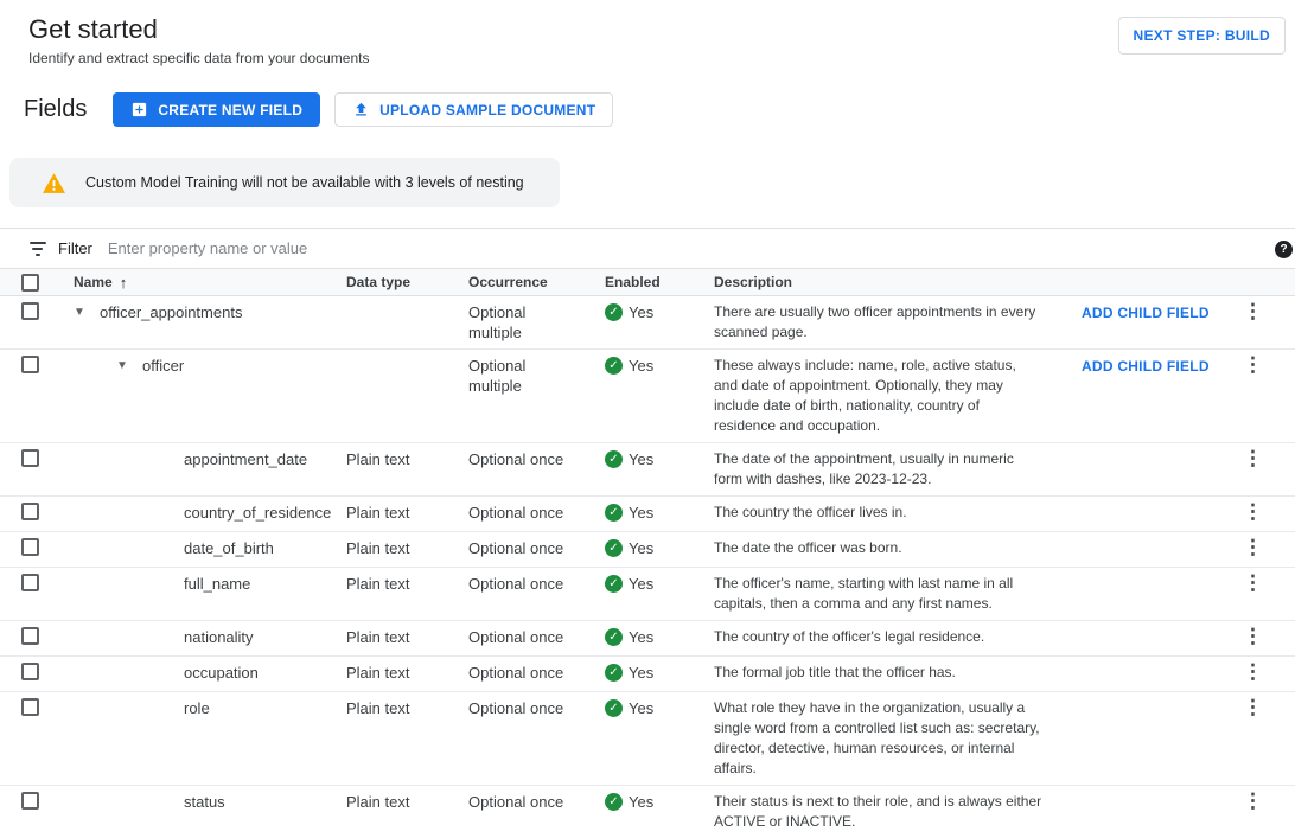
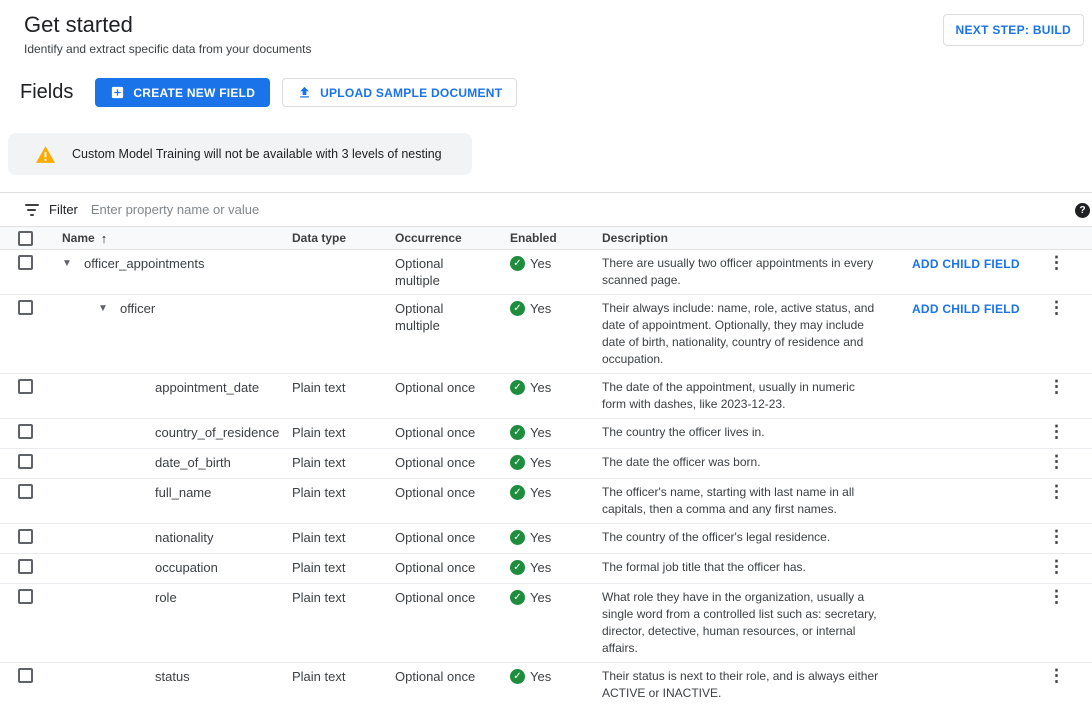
  Get started
  Identify and extract specific data from your documents
  NEXT STEP: BUILD
  Fields
  CREATE NEW FIELD
  UPLOAD SAMPLE DOCUMENT
  Custom Model Training will not be available with 3 levels of nesting
  Filter
  Enter property name or value
  ?
  Name
  ↑
  Data type
  Occurrence
  Enabled
  Description
  ▼
  officer_appointments
  Optional multiple
  ✓
  Yes
  There are usually two officer appointments in every scanned page.
  ADD CHILD FIELD
  ⋮
  ▼
  officer
  Optional multiple
  ✓
  Yes
- These always include: name, role, active status, and date of appointment. Optionally, they may include date of birth, nationality, country of residence and occupation.
+ Their always include: name, role, active status, and date of appointment. Optionally, they may include date of birth, nationality, country of residence and occupation.
  ADD CHILD FIELD
  ⋮
  appointment_date
  Plain text
  Optional once
  ✓
  Yes
  The date of the appointment, usually in numeric form with dashes, like 2023-12-23.
  ⋮
  country_of_residence
  Plain text
  Optional once
  ✓
  Yes
  The country the officer lives in.
  ⋮
  date_of_birth
  Plain text
  Optional once
  ✓
  Yes
  The date the officer was born.
  ⋮
  full_name
  Plain text
  Optional once
  ✓
  Yes
  The officer's name, starting with last name in all capitals, then a comma and any first names.
  ⋮
  nationality
  Plain text
  Optional once
  ✓
  Yes
  The country of the officer's legal residence.
  ⋮
  occupation
  Plain text
  Optional once
  ✓
  Yes
  The formal job title that the officer has.
  ⋮
  role
  Plain text
  Optional once
  ✓
  Yes
  What role they have in the organization, usually a single word from a controlled list such as: secretary, director, detective, human resources, or internal affairs.
  ⋮
  status
  Plain text
  Optional once
  ✓
  Yes
  Their status is next to their role, and is always either ACTIVE or INACTIVE.
  ⋮
